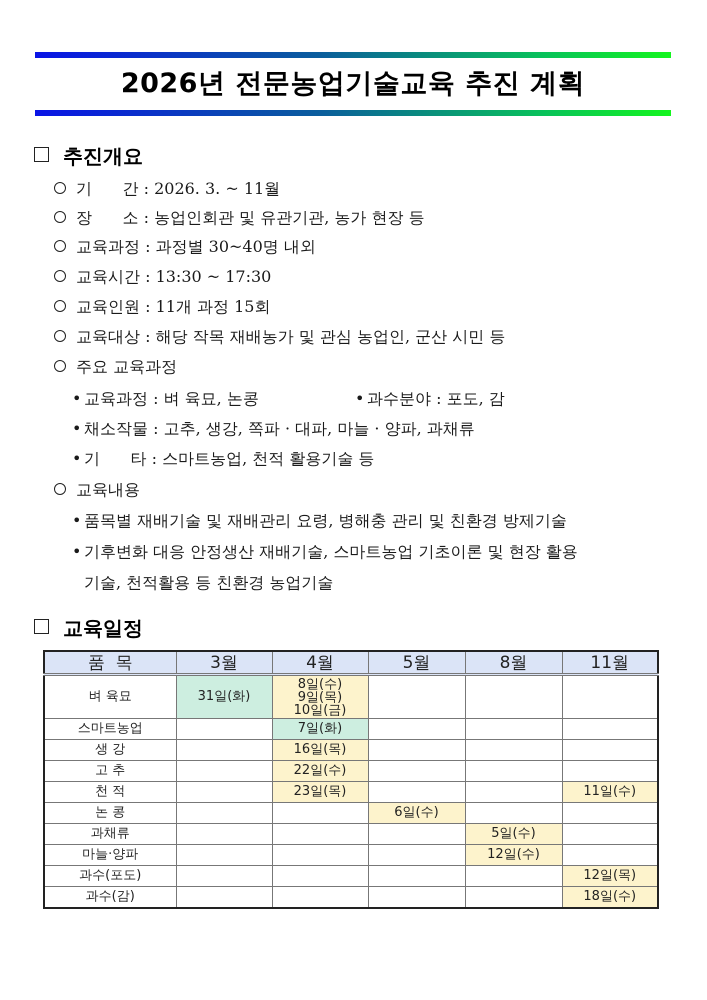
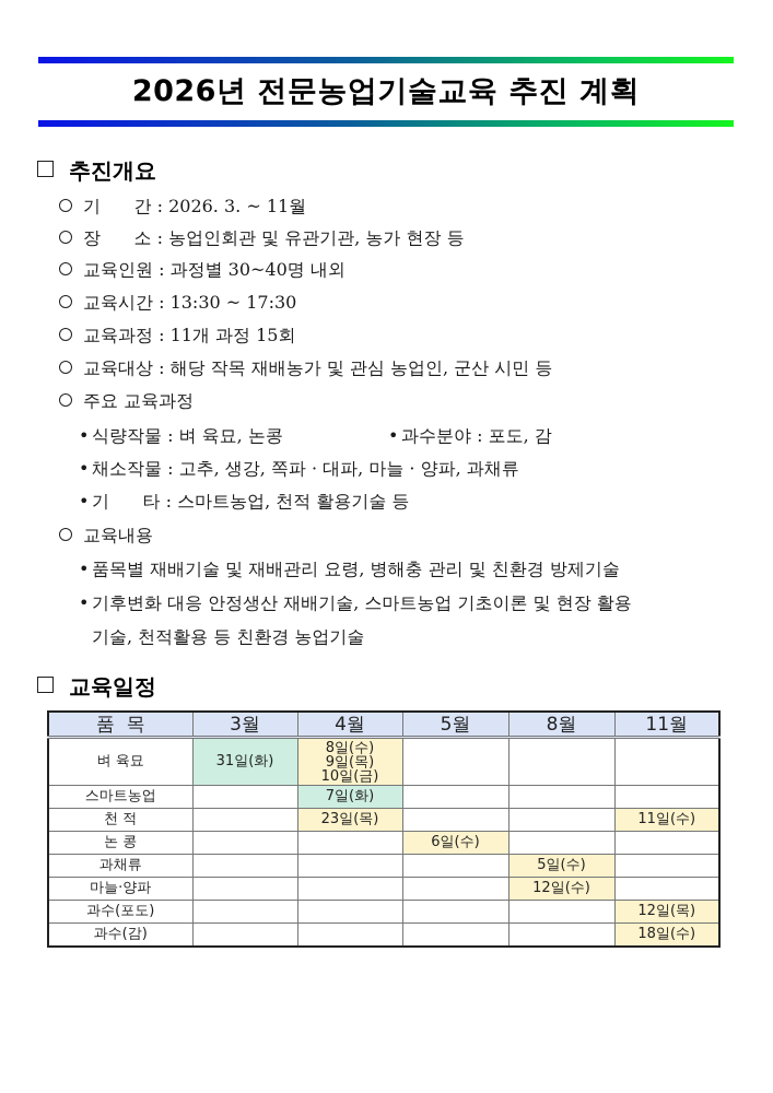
  2026년 전문농업기술교육 추진 계획
  추진개요
  기 간 : 2026. 3. ~ 11월
  장 소 : 농업인회관 및 유관기관, 농가 현장 등
- 교육과정 : 과정별 30~40명 내외
+ 교육인원 : 과정별 30~40명 내외
  교육시간 : 13:30 ~ 17:30
- 교육인원 : 11개 과정 15회
+ 교육과정 : 11개 과정 15회
  교육대상 : 해당 작목 재배농가 및 관심 농업인, 군산 시민 등
  주요 교육과정
- • 교육과정 : 벼 육묘, 논콩
+ • 식량작물 : 벼 육묘, 논콩
  • 과수분야 : 포도, 감
  • 채소작물 : 고추, 생강, 쪽파 · 대파, 마늘 · 양파, 과채류
  • 기 타 : 스마트농업, 천적 활용기술 등
  교육내용
  • 품목별 재배기술 및 재배관리 요령, 병해충 관리 및 친환경 방제기술
  • 기후변화 대응 안정생산 재배기술, 스마트농업 기초이론 및 현장 활용
  기술, 천적활용 등 친환경 농업기술
  교육일정
  품 목	3월	4월	5월	8월	11월
  벼 육묘	31일(화)	8일(수) 9일(목) 10일(금)
  스마트농업		7일(화)
- 생 강		16일(목)
- 고 추		22일(수)
  천 적		23일(목)			11일(수)
  논 콩			6일(수)
  과채류				5일(수)
  마늘·양파				12일(수)
  과수(포도)					12일(목)
  과수(감)					18일(수)
